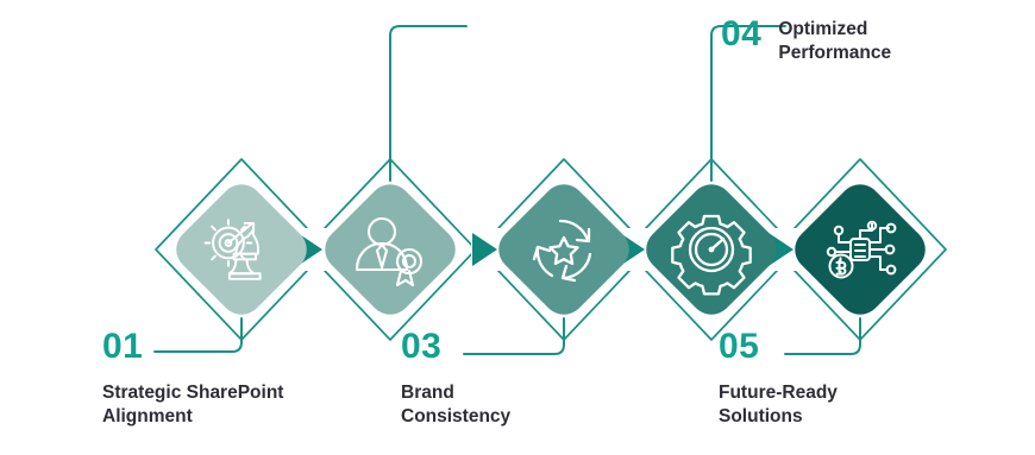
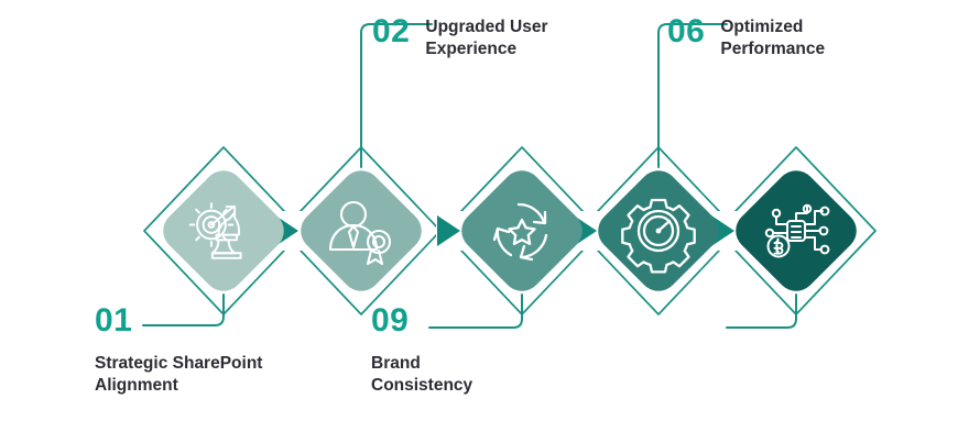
  01
  Strategic SharePoint
  Alignment
+ 02
+ Upgraded User
+ Experience
- 03
+ 09
  Brand
  Consistency
- 04
+ 06
  Optimized
  Performance
- 05
- Future-Ready
- Solutions
